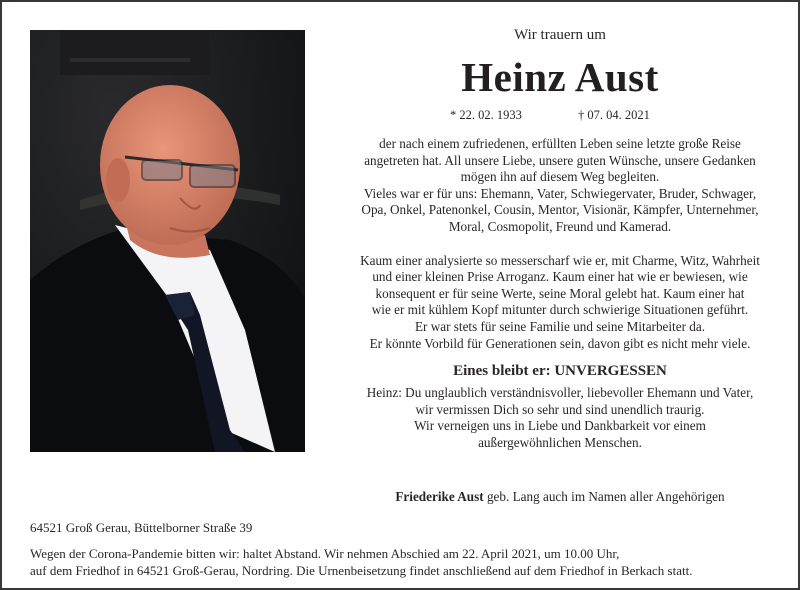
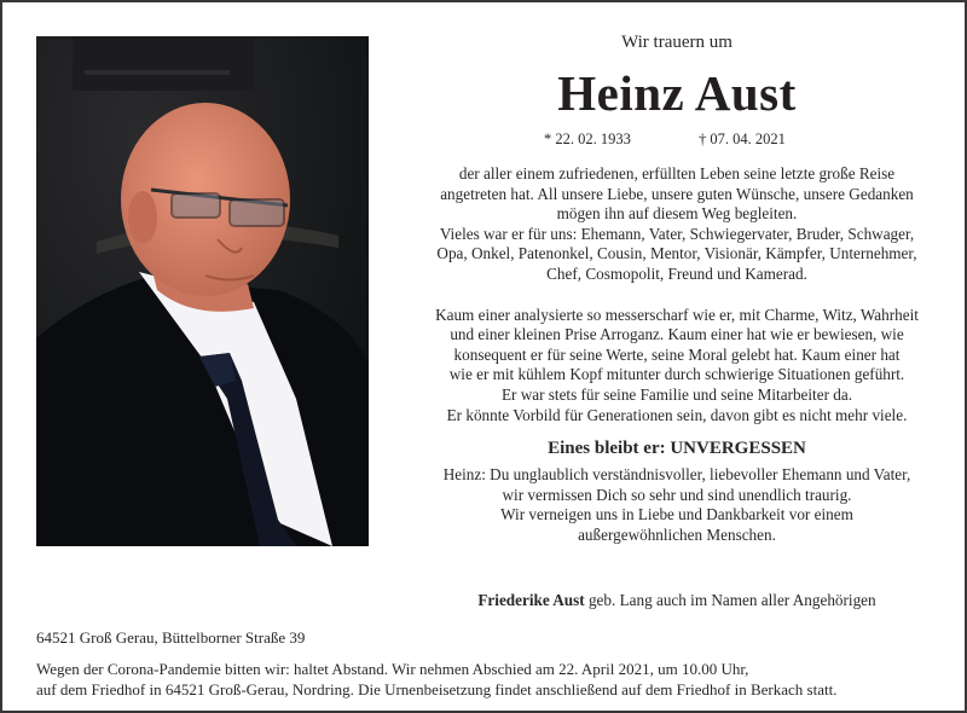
  Wir trauern um
  Heinz Aust
  * 22. 02. 1933
  † 07. 04. 2021
- der nach einem zufriedenen, erfüllten Leben seine letzte große Reise
+ der aller einem zufriedenen, erfüllten Leben seine letzte große Reise
  angetreten hat. All unsere Liebe, unsere guten Wünsche, unsere Gedanken
  mögen ihn auf diesem Weg begleiten.
  Vieles war er für uns: Ehemann, Vater, Schwiegervater, Bruder, Schwager,
  Opa, Onkel, Patenonkel, Cousin, Mentor, Visionär, Kämpfer, Unternehmer,
- Moral, Cosmopolit, Freund und Kamerad.
+ Chef, Cosmopolit, Freund und Kamerad.
  Kaum einer analysierte so messerscharf wie er, mit Charme, Witz, Wahrheit
  und einer kleinen Prise Arroganz. Kaum einer hat wie er bewiesen, wie
  konsequent er für seine Werte, seine Moral gelebt hat. Kaum einer hat
  wie er mit kühlem Kopf mitunter durch schwierige Situationen geführt.
  Er war stets für seine Familie und seine Mitarbeiter da.
  Er könnte Vorbild für Generationen sein, davon gibt es nicht mehr viele.
  Eines bleibt er: UNVERGESSEN
  Heinz: Du unglaublich verständnisvoller, liebevoller Ehemann und Vater,
  wir vermissen Dich so sehr und sind unendlich traurig.
  Wir verneigen uns in Liebe und Dankbarkeit vor einem
  außergewöhnlichen Menschen.
  Friederike Aust geb. Lang auch im Namen aller Angehörigen
  64521 Groß Gerau, Büttelborner Straße 39
  Wegen der Corona-Pandemie bitten wir: haltet Abstand. Wir nehmen Abschied am 22. April 2021, um 10.00 Uhr,
  auf dem Friedhof in 64521 Groß-Gerau, Nordring. Die Urnenbeisetzung findet anschließend auf dem Friedhof in Berkach statt.
